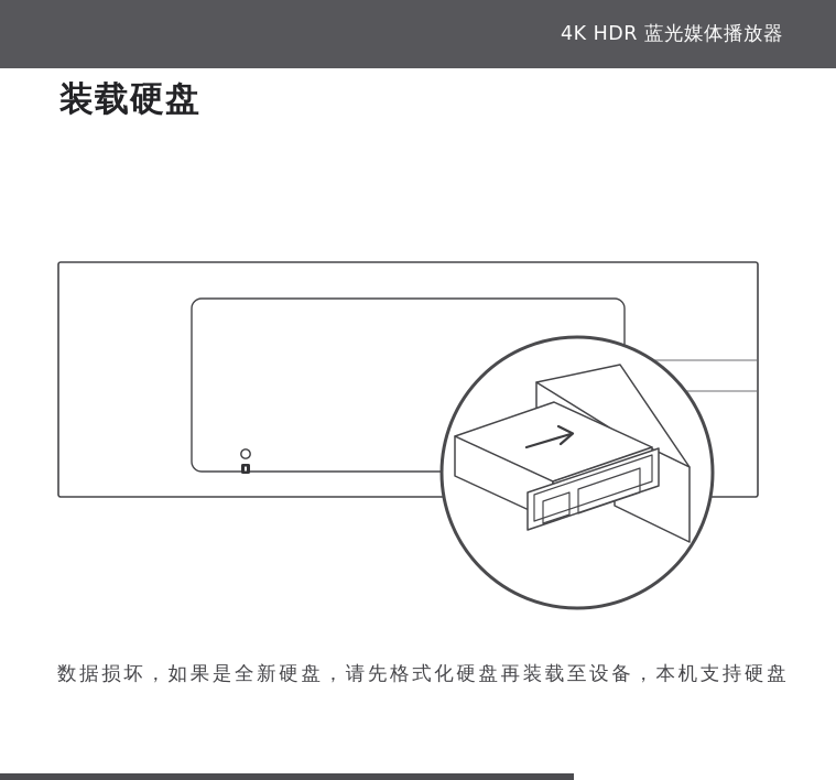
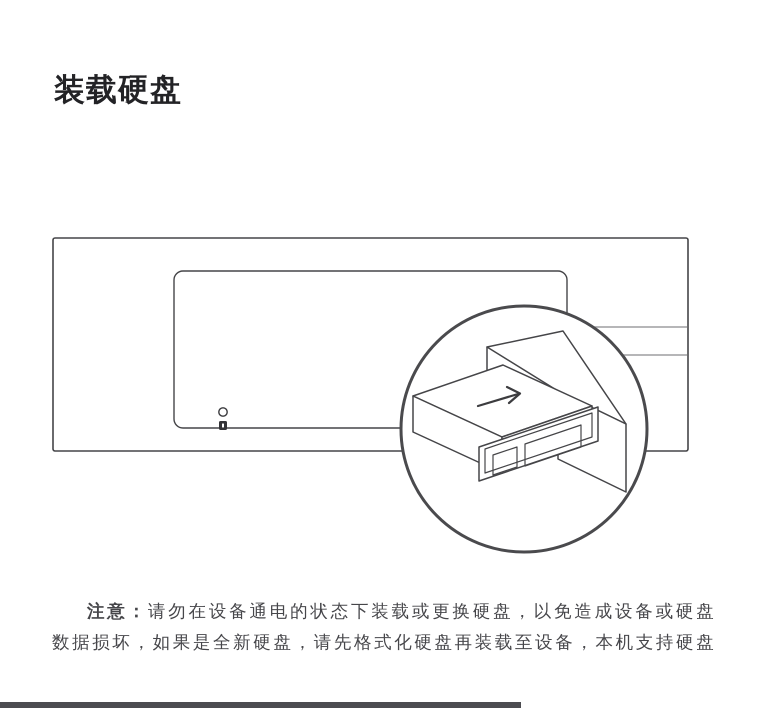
- 4K HDR 蓝光媒体播放器
  装载硬盘
+ 注意：请勿在设备通电的状态下装载或更换硬盘，以免造成设备或硬盘
  数据损坏，如果是全新硬盘，请先格式化硬盘再装载至设备，本机支持硬盘
